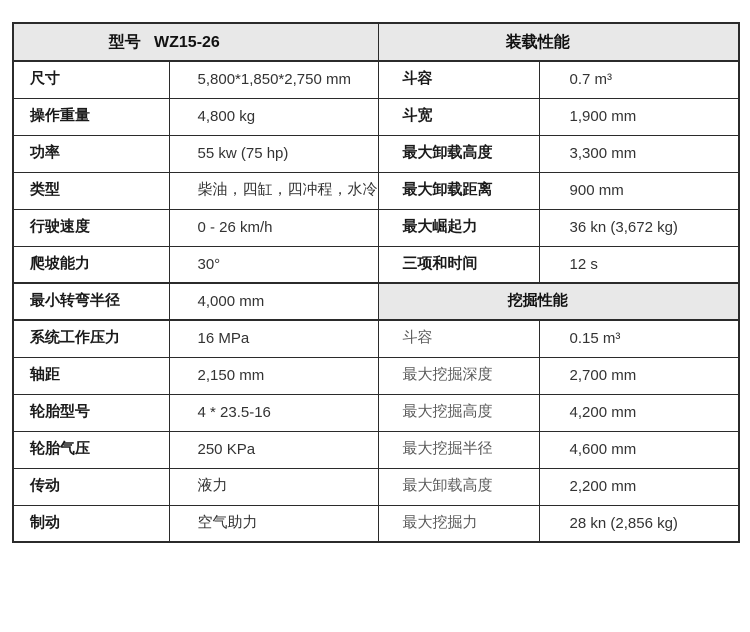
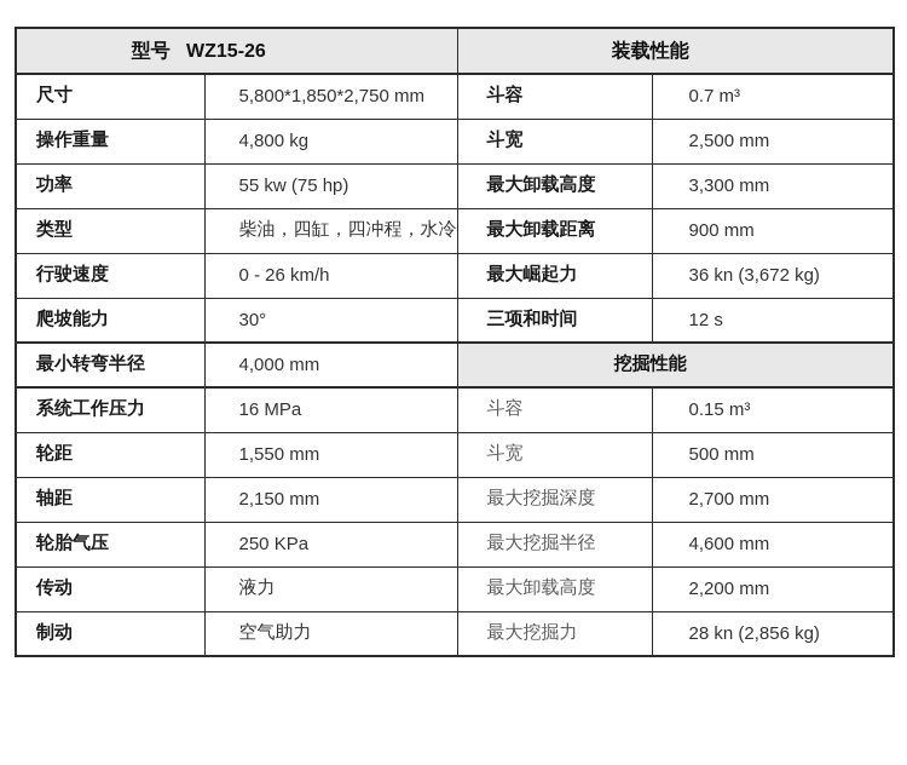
  型号 WZ15-26	装载性能
  尺寸	5,800*1,850*2,750 mm	斗容	0.7 m³
- 操作重量	4,800 kg	斗宽	1,900 mm
+ 操作重量	4,800 kg	斗宽	2,500 mm
  功率	55 kw (75 hp)	最大卸载高度	3,300 mm
  类型	柴油，四缸，四冲程，水冷	最大卸载距离	900 mm
  行驶速度	0 - 26 km/h	最大崛起力	36 kn (3,672 kg)
  爬坡能力	30°	三项和时间	12 s
  最小转弯半径	4,000 mm	挖掘性能
  系统工作压力	16 MPa	斗容	0.15 m³
+ 轮距	1,550 mm	斗宽	500 mm
  轴距	2,150 mm	最大挖掘深度	2,700 mm
- 轮胎型号	4 * 23.5-16	最大挖掘高度	4,200 mm
  轮胎气压	250 KPa	最大挖掘半径	4,600 mm
  传动	液力	最大卸载高度	2,200 mm
  制动	空气助力	最大挖掘力	28 kn (2,856 kg)
